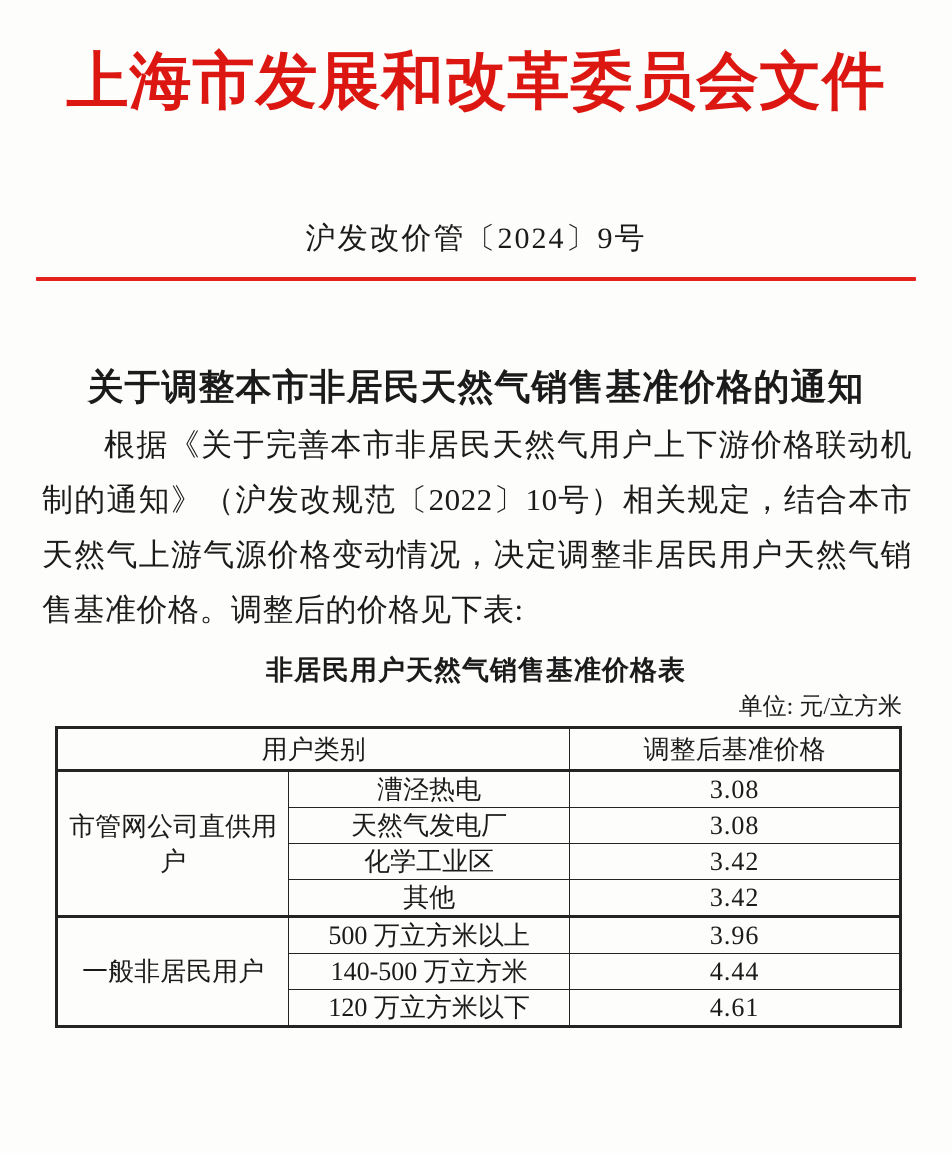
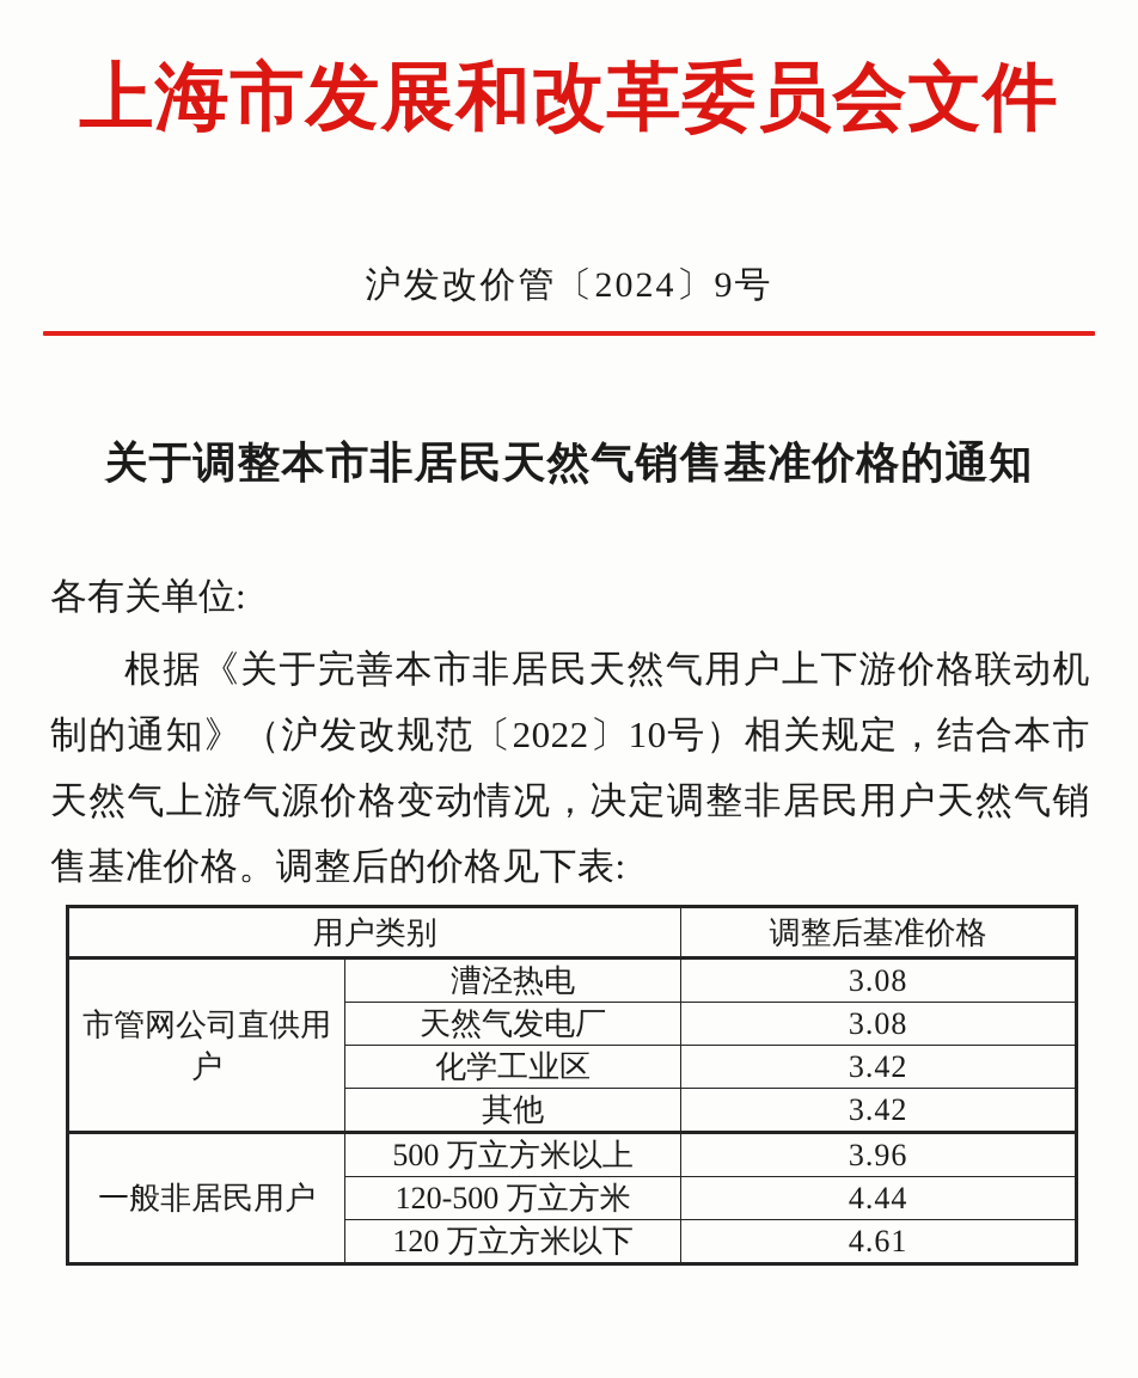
  上海市发展和改革委员会文件
  沪发改价管〔2024〕9号
  关于调整本市非居民天然气销售基准价格的通知
+ 各有关单位:
  根据《关于完善本市非居民天然气用户上下游价格联动机制的通知》（沪发改规范〔2022〕10号）相关规定，结合本市天然气上游气源价格变动情况，决定调整非居民用户天然气销售基准价格。调整后的价格见下表:
- 非居民用户天然气销售基准价格表
- 单位: 元/立方米
  用户类别	调整后基准价格
  市管网公司直供用户	漕泾热电	3.08
  天然气发电厂	3.08
  化学工业区	3.42
  其他	3.42
  一般非居民用户	500 万立方米以上	3.96
- 140-500 万立方米	4.44
+ 120-500 万立方米	4.44
  120 万立方米以下	4.61
